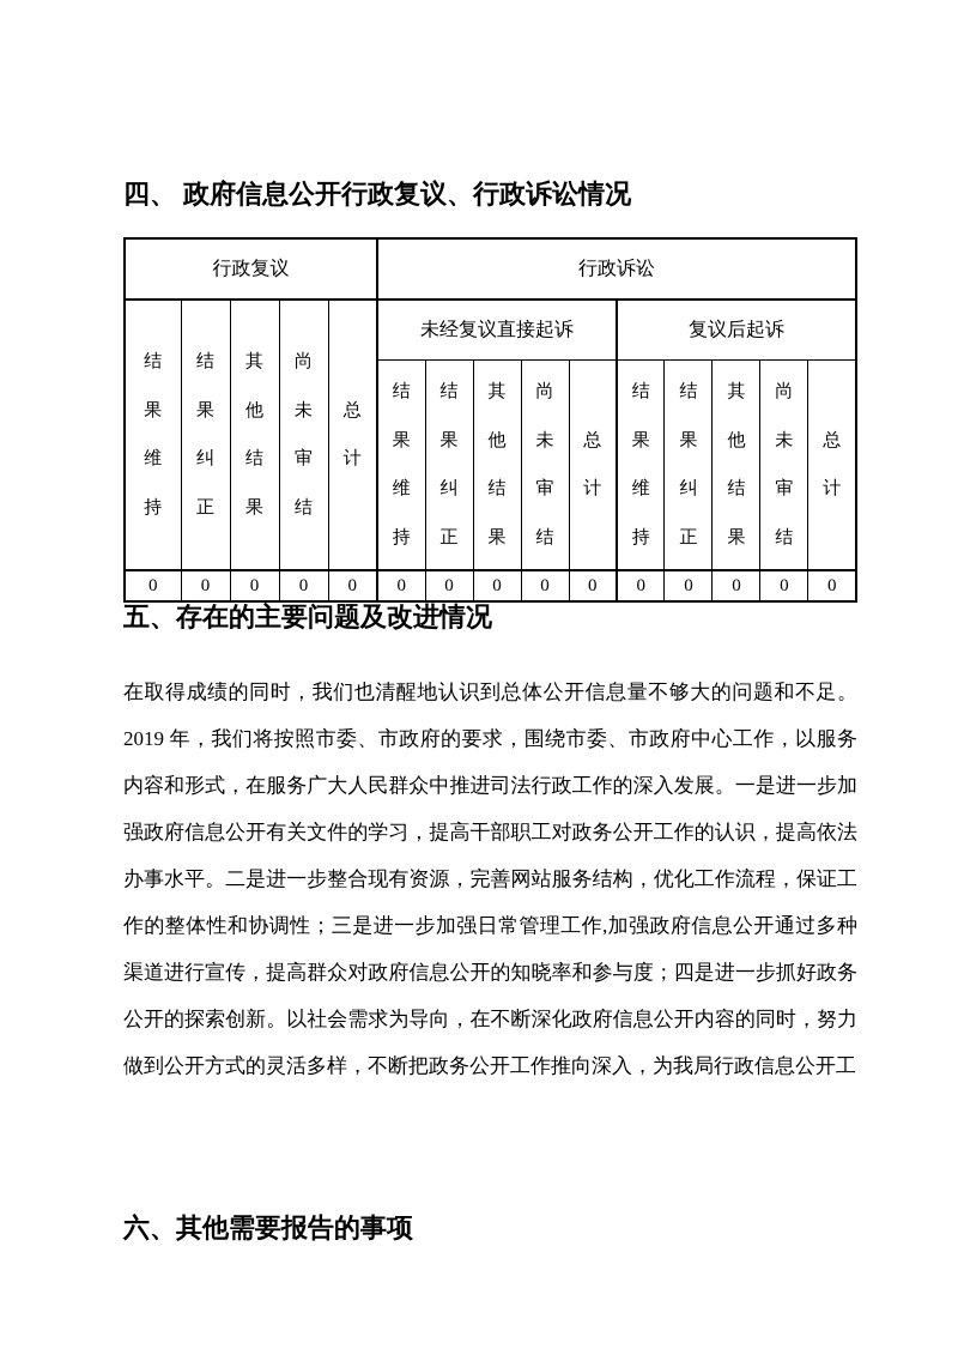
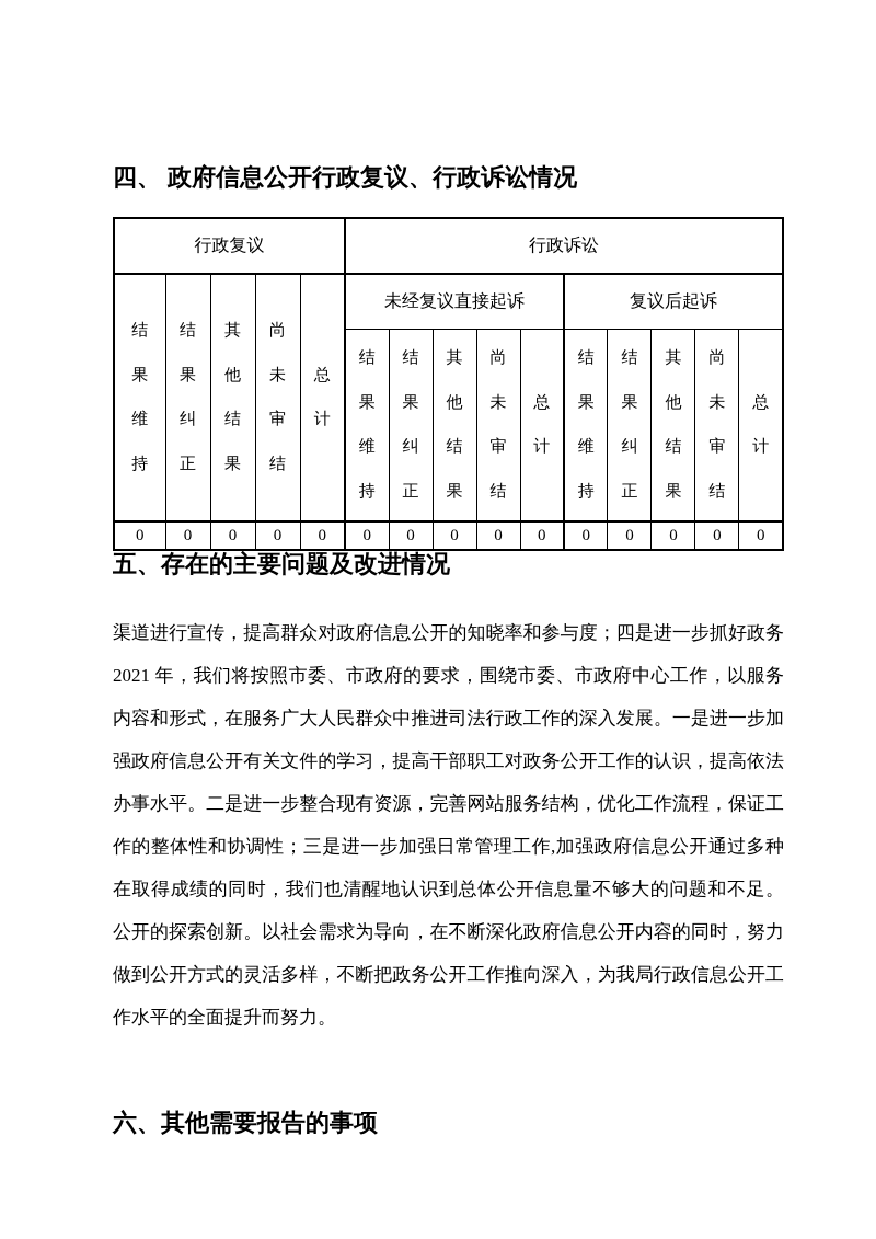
  四、 政府信息公开行政复议、行政诉讼情况
  行政复议	行政诉讼
  结果维持	结果纠正	其他结果	尚未审结	总计	未经复议直接起诉	复议后起诉
  结果维持	结果纠正	其他结果	尚未审结	总计	结果维持	结果纠正	其他结果	尚未审结	总计
  0	0	0	0	0	0	0	0	0	0	0	0	0	0	0
  五、存在的主要问题及改进情况
- 在取得成绩的同时，我们也清醒地认识到总体公开信息量不够大的问题和不足。
+ 渠道进行宣传，提高群众对政府信息公开的知晓率和参与度；四是进一步抓好政务
- 2019 年，我们将按照市委、市政府的要求，围绕市委、市政府中心工作，以服务
+ 2021 年，我们将按照市委、市政府的要求，围绕市委、市政府中心工作，以服务
  内容和形式，在服务广大人民群众中推进司法行政工作的深入发展。一是进一步加
  强政府信息公开有关文件的学习，提高干部职工对政务公开工作的认识，提高依法
  办事水平。二是进一步整合现有资源，完善网站服务结构，优化工作流程，保证工
  作的整体性和协调性；三是进一步加强日常管理工作,加强政府信息公开通过多种
- 渠道进行宣传，提高群众对政府信息公开的知晓率和参与度；四是进一步抓好政务
+ 在取得成绩的同时，我们也清醒地认识到总体公开信息量不够大的问题和不足。
  公开的探索创新。以社会需求为导向，在不断深化政府信息公开内容的同时，努力
  做到公开方式的灵活多样，不断把政务公开工作推向深入，为我局行政信息公开工
+ 作水平的全面提升而努力。
  六、其他需要报告的事项
